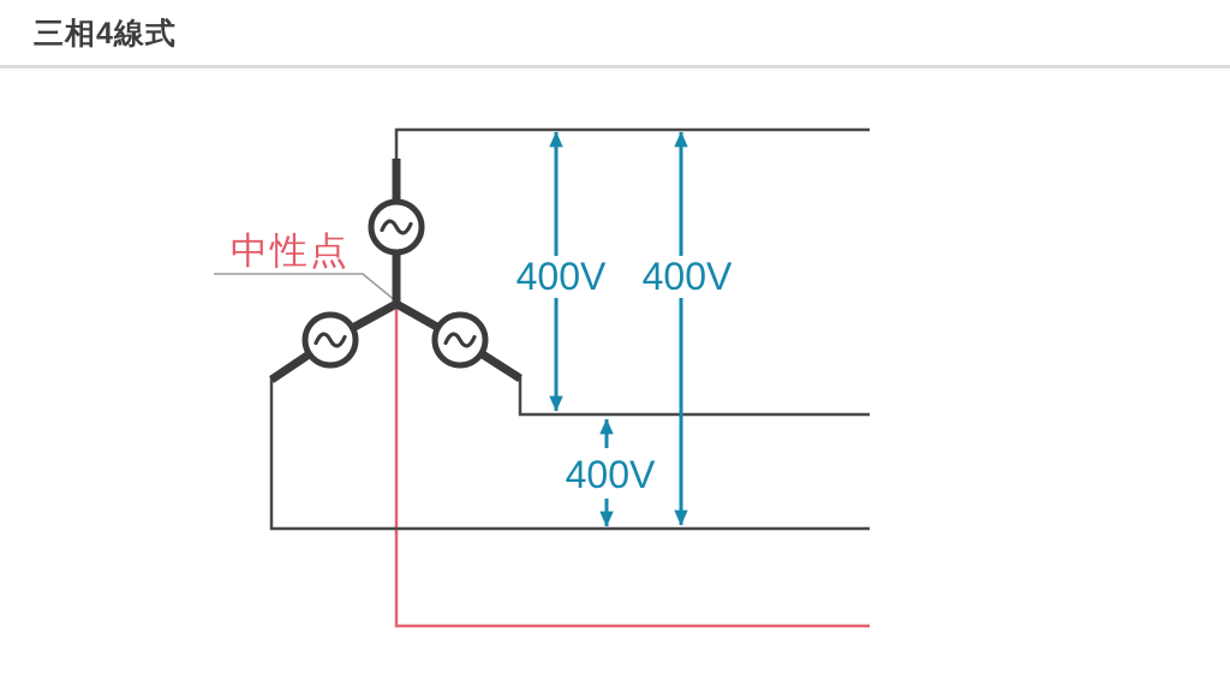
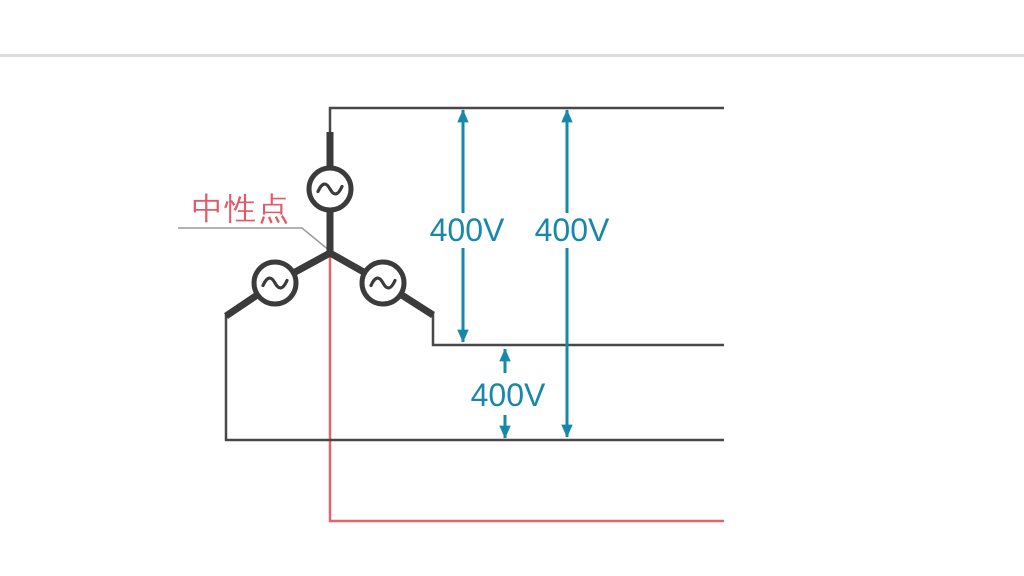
- 三相4線式
  400V
  400V
  400V
  中性点
